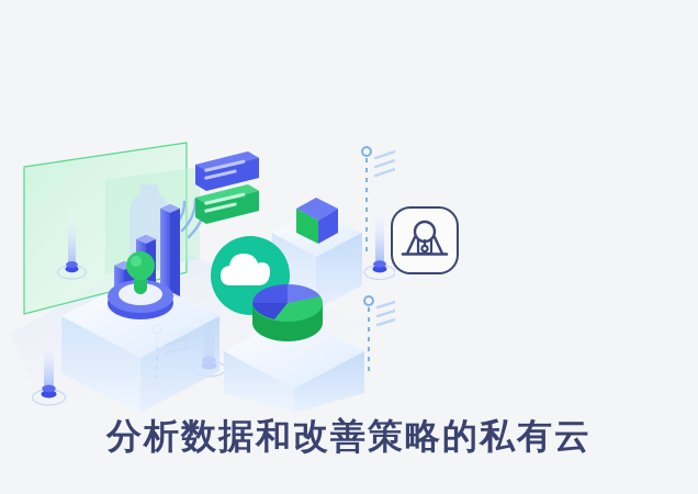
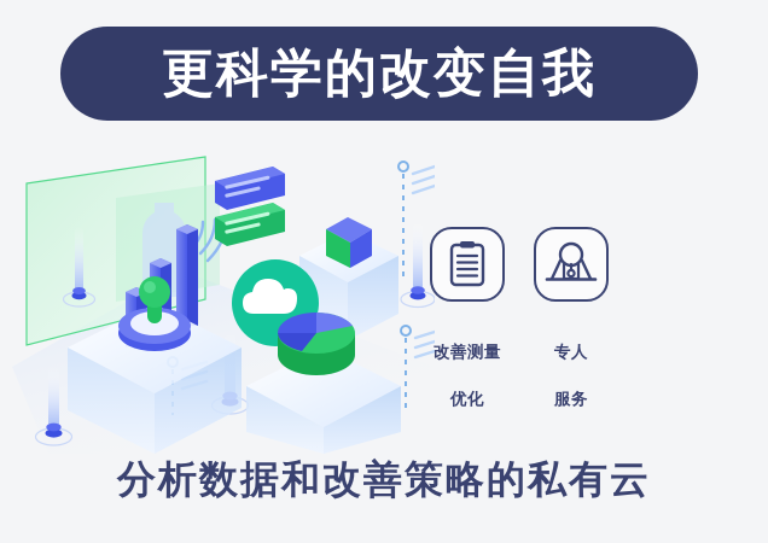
+ 更科学的改变自我
+ 改善测量
+ 优化
+ 专人
+ 服务
  分析数据和改善策略的私有云
